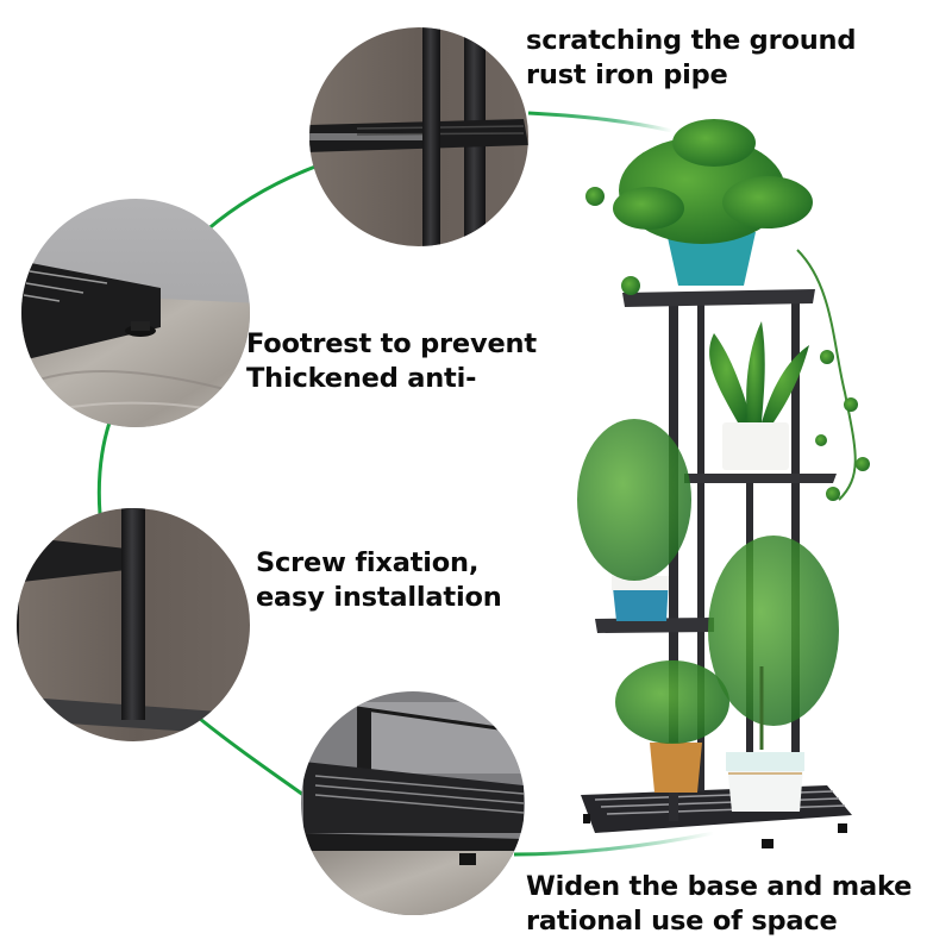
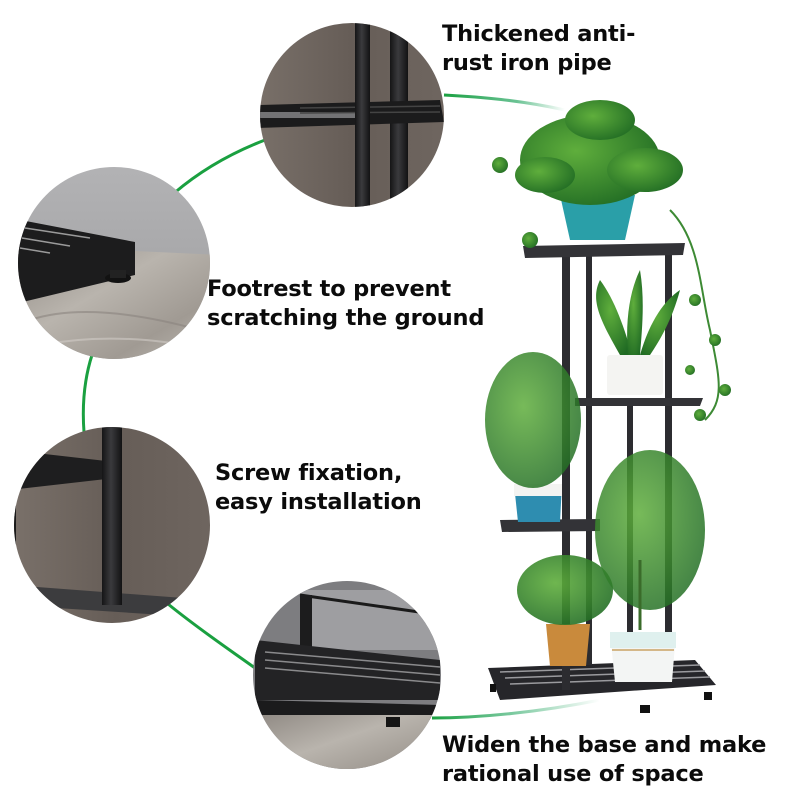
- scratching the ground
+ Thickened anti-
  rust iron pipe
  Footrest to prevent
- Thickened anti-
+ scratching the ground
  Screw fixation,
  easy installation
  Widen the base and make
  rational use of space
